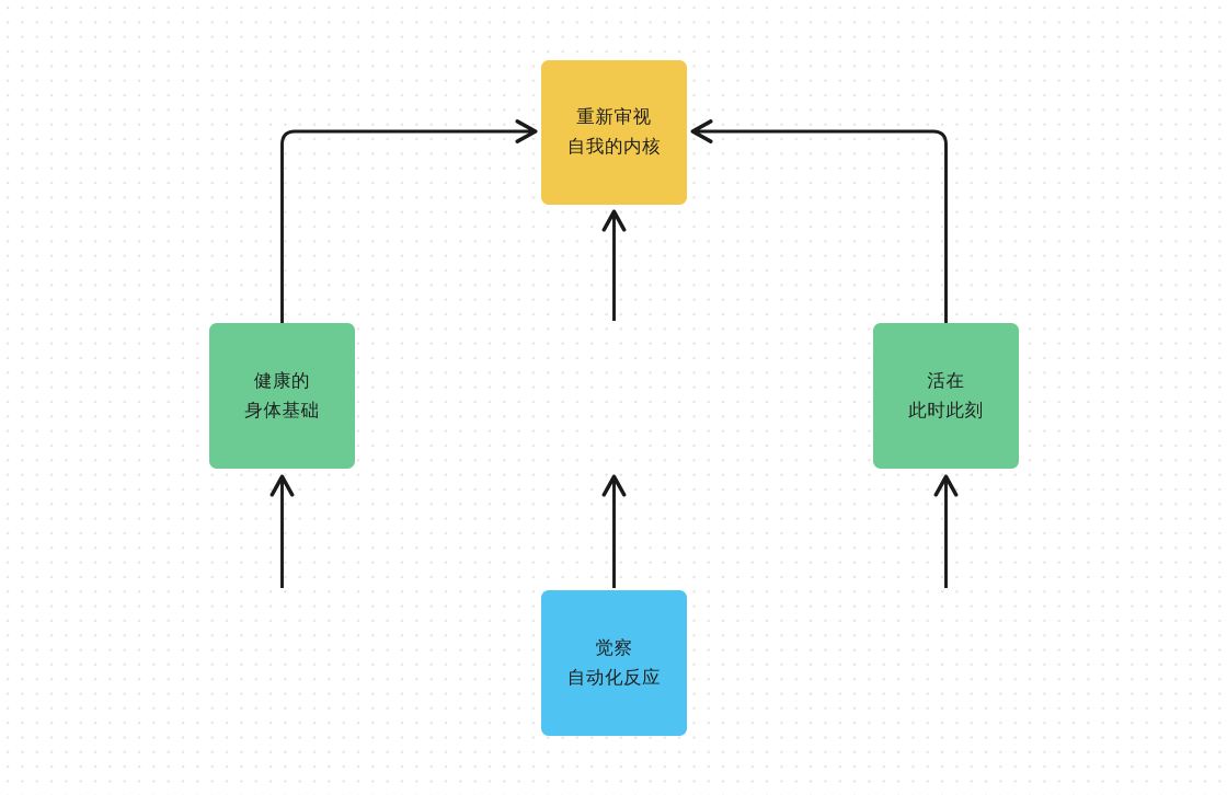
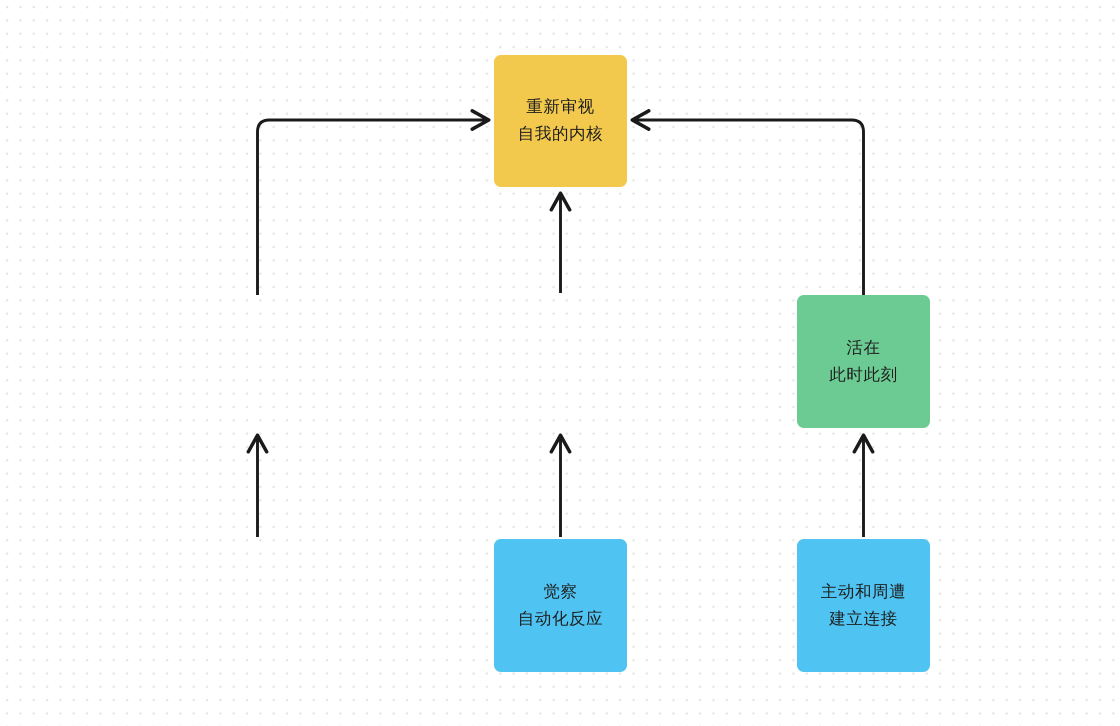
  重新审视
  自我的内核
- 健康的
- 身体基础
  活在
  此时此刻
  觉察
  自动化反应
+ 主动和周遭
+ 建立连接
